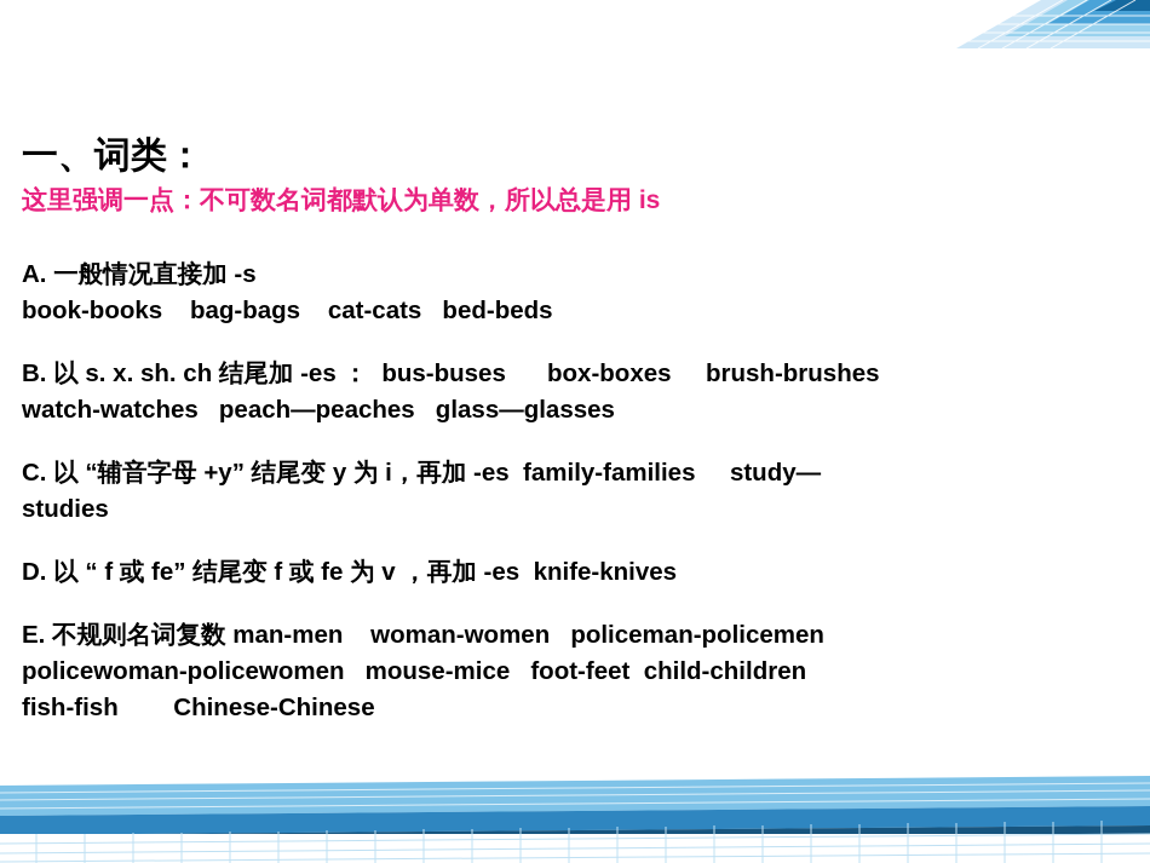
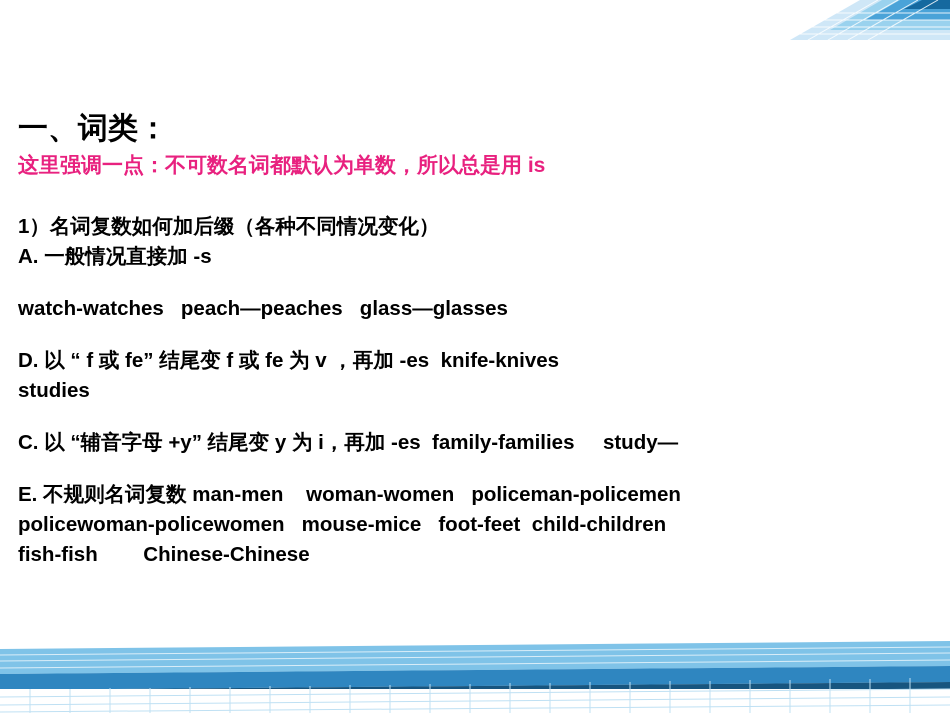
  一、词类：
  这里强调一点：不可数名词都默认为单数，所以总是用 is
+ 1）名词复数如何加后缀（各种不同情况变化）
  A. 一般情况直接加 -s
- book-books bag-bags cat-cats bed-beds
- B. 以 s. x. sh. ch 结尾加 -es ： bus-buses box-boxes brush-brushes
  watch-watches peach—peaches glass—glasses
- C. 以 “辅音字母 +y” 结尾变 y 为 i，再加 -es family-families study—
+ D. 以 “ f 或 fe” 结尾变 f 或 fe 为 v ，再加 -es knife-knives
  studies
- D. 以 “ f 或 fe” 结尾变 f 或 fe 为 v ，再加 -es knife-knives
+ C. 以 “辅音字母 +y” 结尾变 y 为 i，再加 -es family-families study—
  E. 不规则名词复数 man-men woman-women policeman-policemen
  policewoman-policewomen mouse-mice foot-feet child-children
  fish-fish Chinese-Chinese
